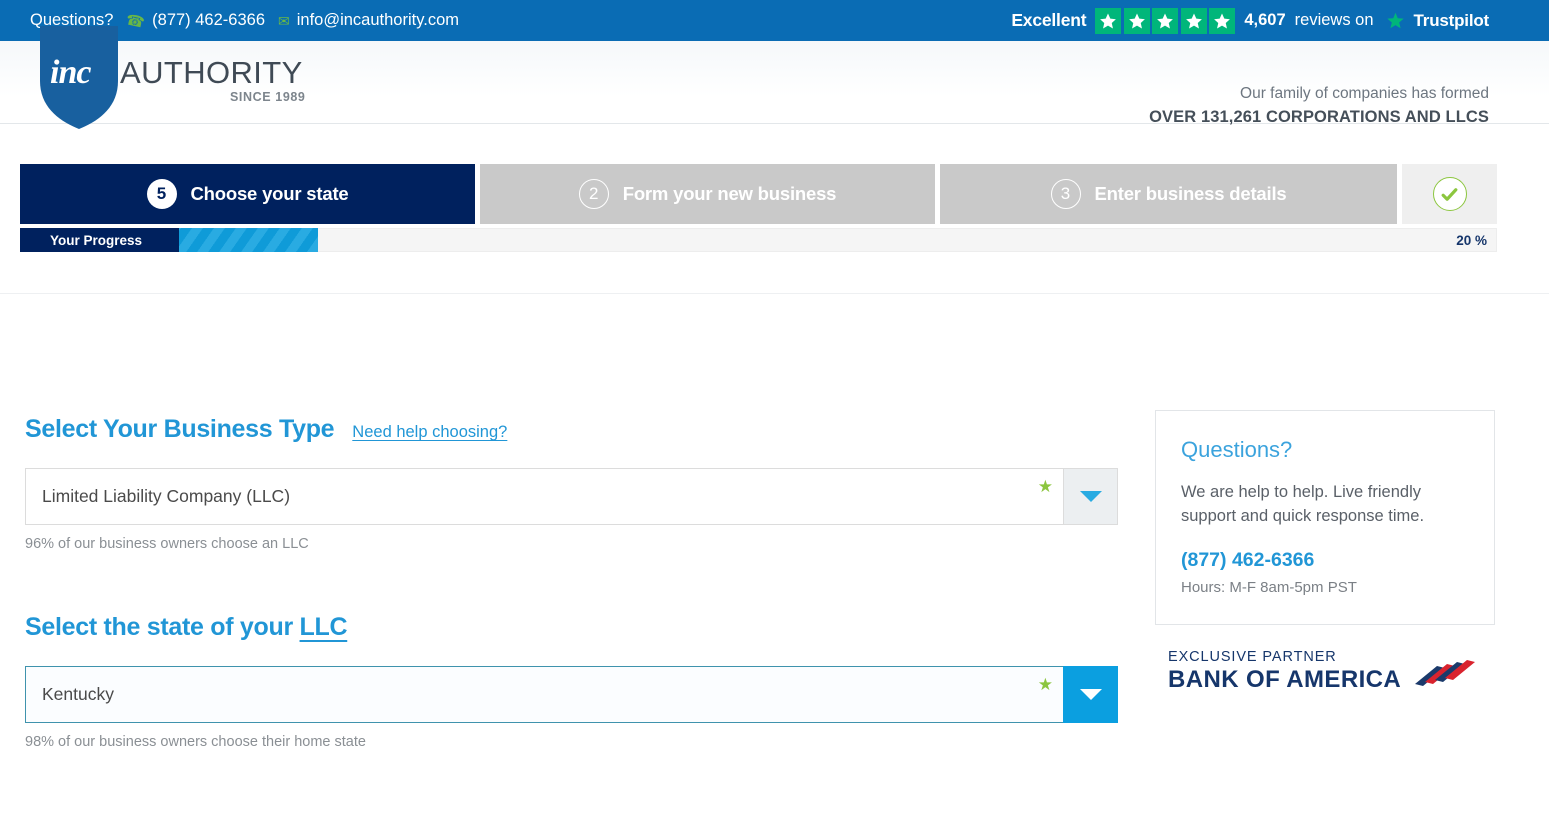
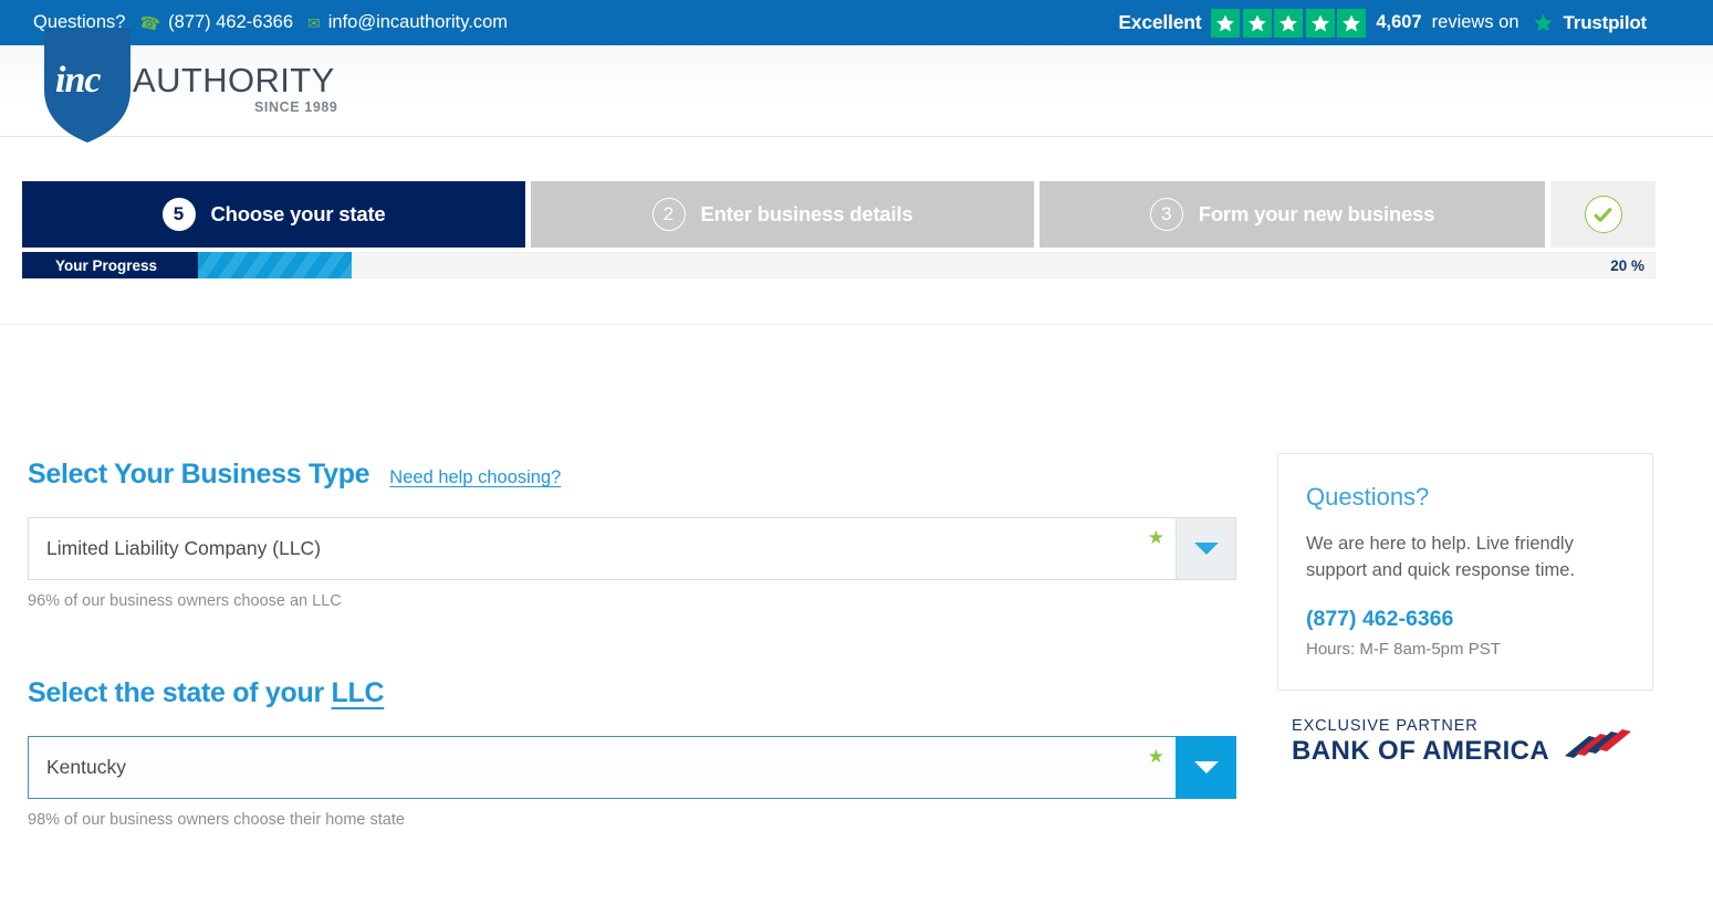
  Questions?
  (877) 462-6366
  ✉
  info@incauthority.com
  Excellent
  4,607
  reviews on
  Trustpilot
  inc
  AUTHORITY
  SINCE 1989
- Our family of companies has formed
- OVER 131,261 CORPORATIONS AND LLCS
  5
  Choose your state
  2
- Form your new business
+ Enter business details
  3
- Enter business details
+ Form your new business
  Your Progress
  20 %
  Select Your Business Type
  Need help choosing?
  Limited Liability Company (LLC)
  ★
  96% of our business owners choose an LLC
  Select the state of your LLC
  Kentucky
  ★
  98% of our business owners choose their home state
  Questions?
- We are help to help. Live friendly support and quick response time.
+ We are here to help. Live friendly support and quick response time.
  (877) 462-6366
  Hours: M-F 8am-5pm PST
  EXCLUSIVE PARTNER
  BANK OF AMERICA
